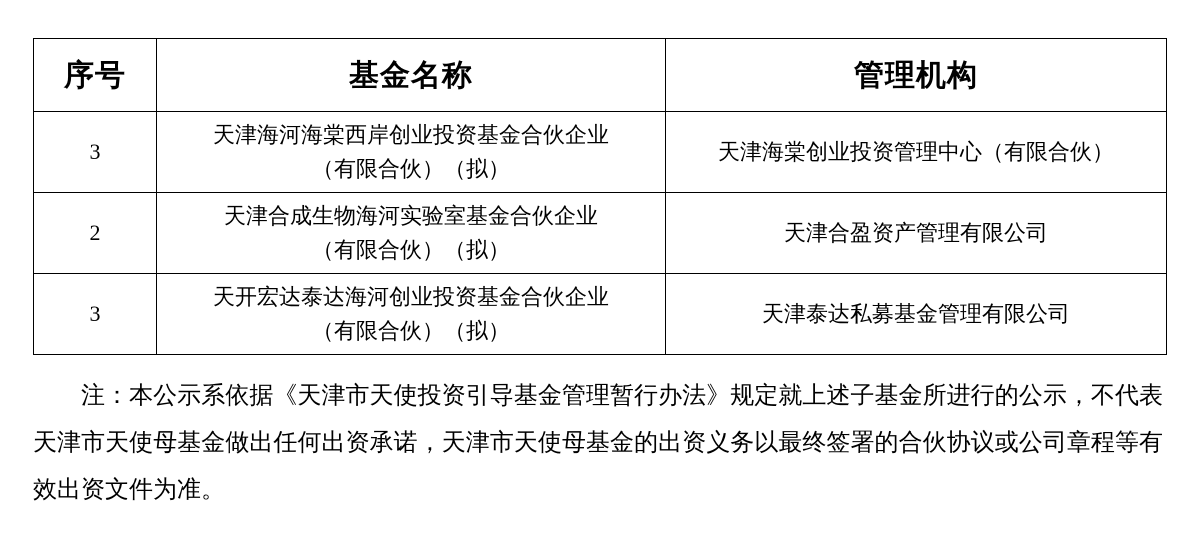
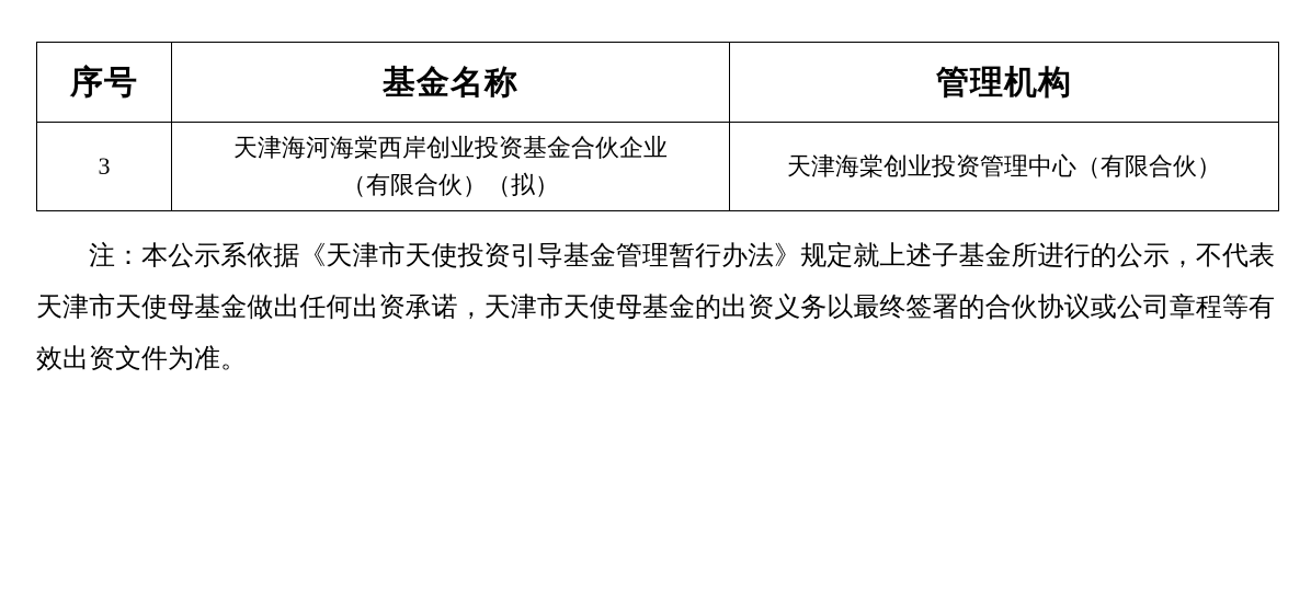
  序号	基金名称	管理机构
  3	天津海河海棠西岸创业投资基金合伙企业 （有限合伙）（拟）	天津海棠创业投资管理中心（有限合伙）
- 2	天津合成生物海河实验室基金合伙企业 （有限合伙）（拟）	天津合盈资产管理有限公司
- 3	天开宏达泰达海河创业投资基金合伙企业 （有限合伙）（拟）	天津泰达私募基金管理有限公司
  注：本公示系依据《天津市天使投资引导基金管理暂行办法》规定就上述子基金所进行的公示，不代表天津市天使母基金做出任何出资承诺，天津市天使母基金的出资义务以最终签署的合伙协议或公司章程等有效出资文件为准。
